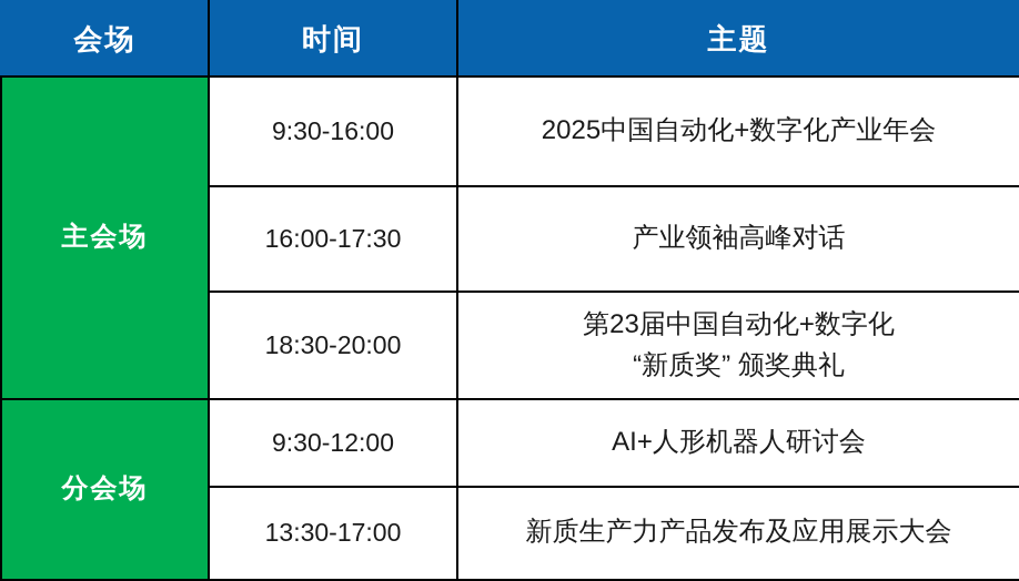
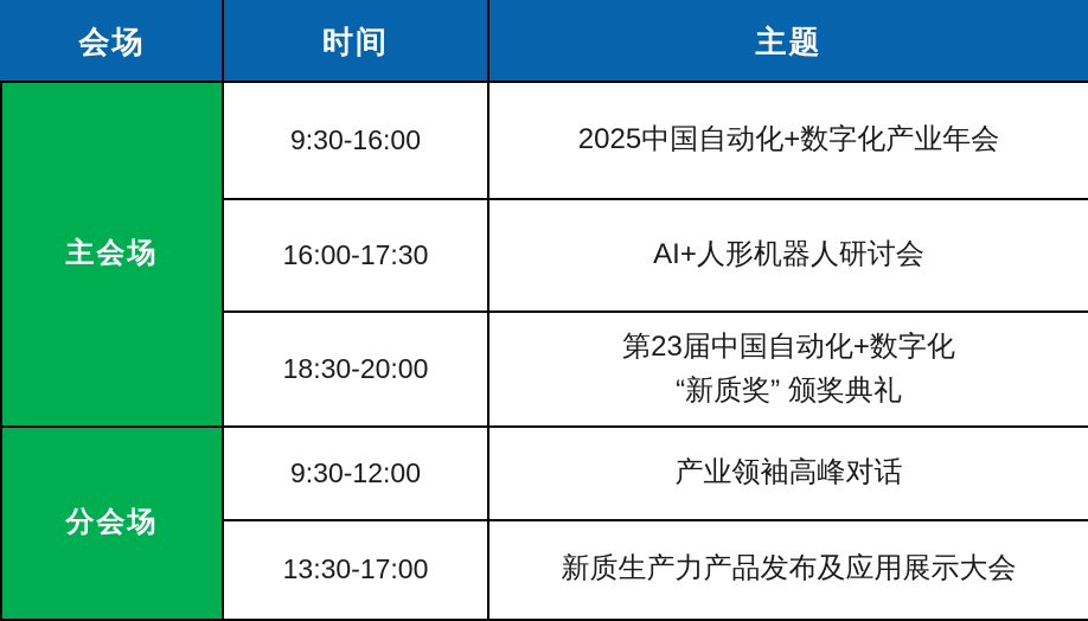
  会场	时间	主题
  主会场	9:30-16:00	2025中国自动化+数字化产业年会
- 16:00-17:30	产业领袖高峰对话
+ 16:00-17:30	AI+人形机器人研讨会
  18:30-20:00	第23届中国自动化+数字化 “新质奖” 颁奖典礼
- 分会场	9:30-12:00	AI+人形机器人研讨会
+ 分会场	9:30-12:00	产业领袖高峰对话
  13:30-17:00	新质生产力产品发布及应用展示大会
